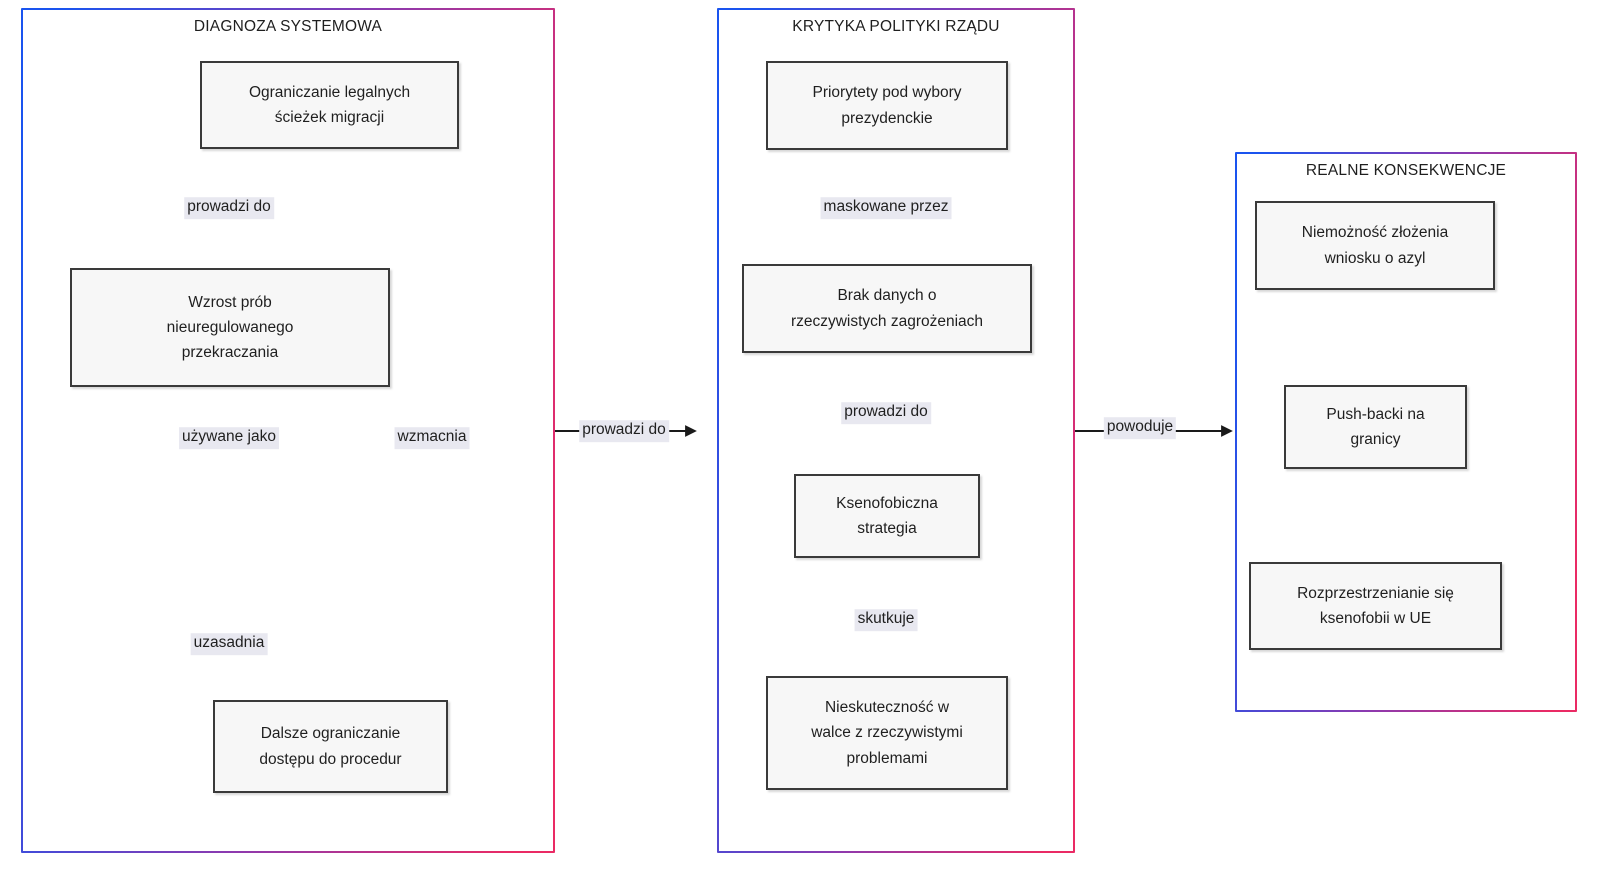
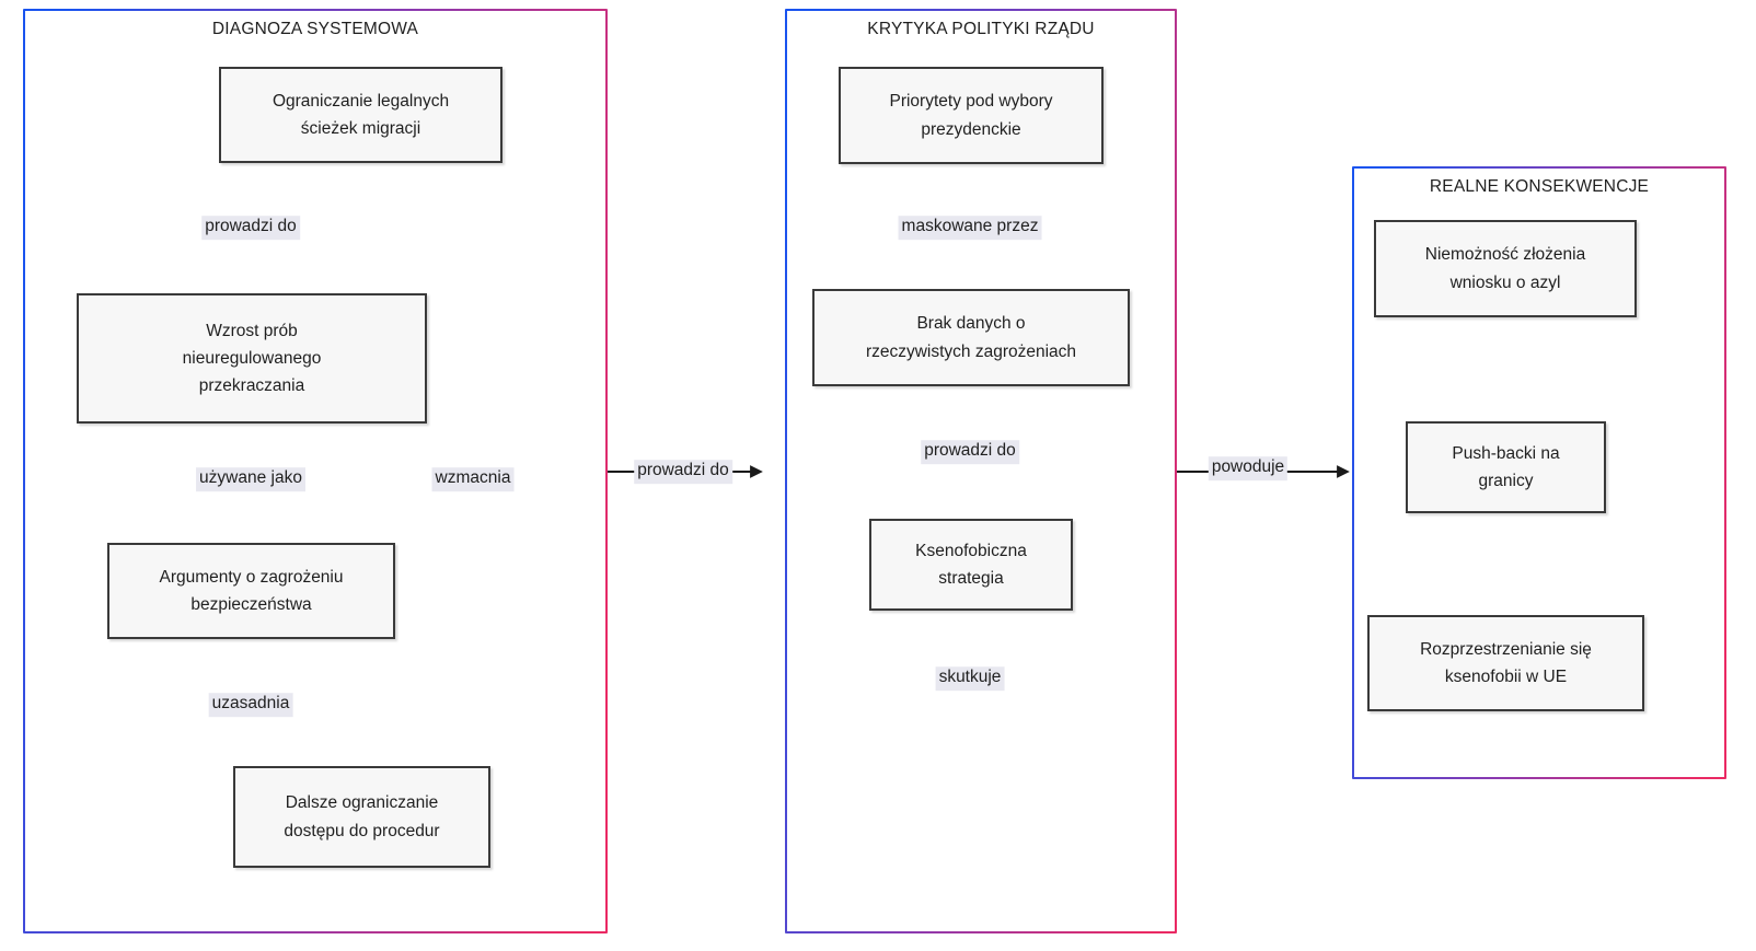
  DIAGNOZA SYSTEMOWA
  KRYTYKA POLITYKI RZĄDU
  REALNE KONSEKWENCJE
  Ograniczanie legalnych
  ścieżek migracji
  Wzrost prób
  nieuregulowanego
  przekraczania
+ Argumenty o zagrożeniu
+ bezpieczeństwa
  Dalsze ograniczanie
  dostępu do procedur
  Priorytety pod wybory
  prezydenckie
  Brak danych o
  rzeczywistych zagrożeniach
  Ksenofobiczna
  strategia
- Nieskuteczność w
- walce z rzeczywistymi
- problemami
  Niemożność złożenia
  wniosku o azyl
  Push-backi na
  granicy
  Rozprzestrzenianie się
  ksenofobii w UE
  prowadzi do
  używane jako
  uzasadnia
  wzmacnia
  prowadzi do
  maskowane przez
  prowadzi do
  skutkuje
  powoduje
